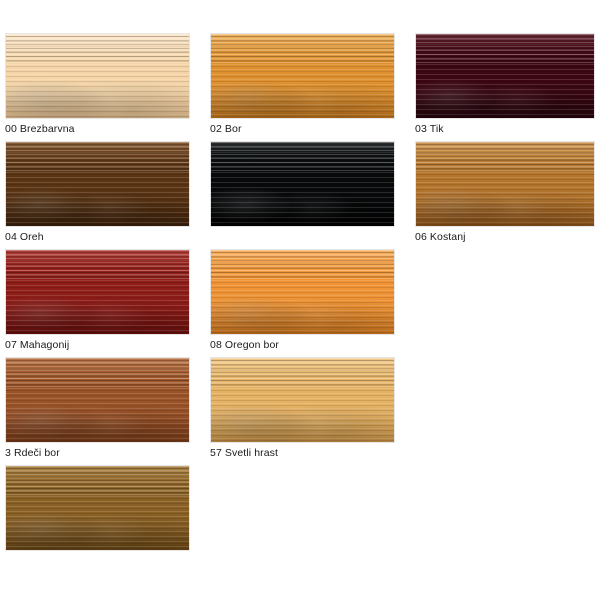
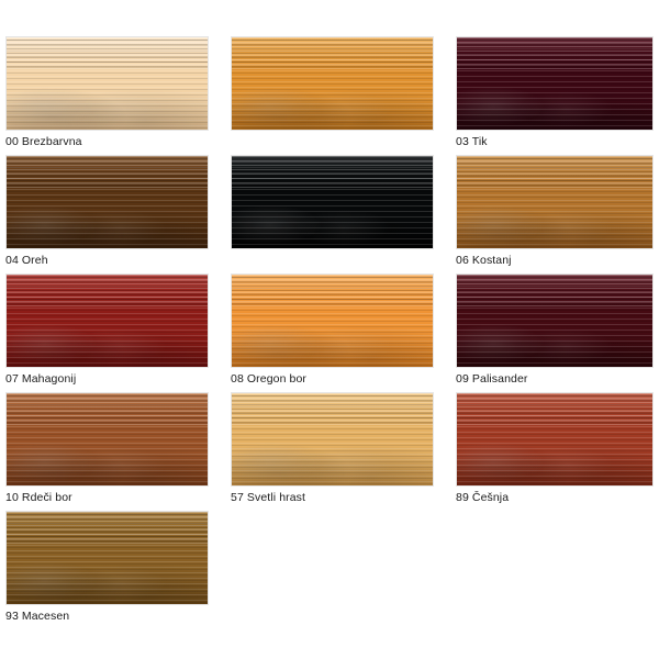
  00 Brezbarvna
- 02 Bor
  03 Tik
  04 Oreh
  06 Kostanj
  07 Mahagonij
  08 Oregon bor
+ 09 Palisander
- 3 Rdeči bor
+ 10 Rdeči bor
  57 Svetli hrast
+ 89 Češnja
+ 93 Macesen
